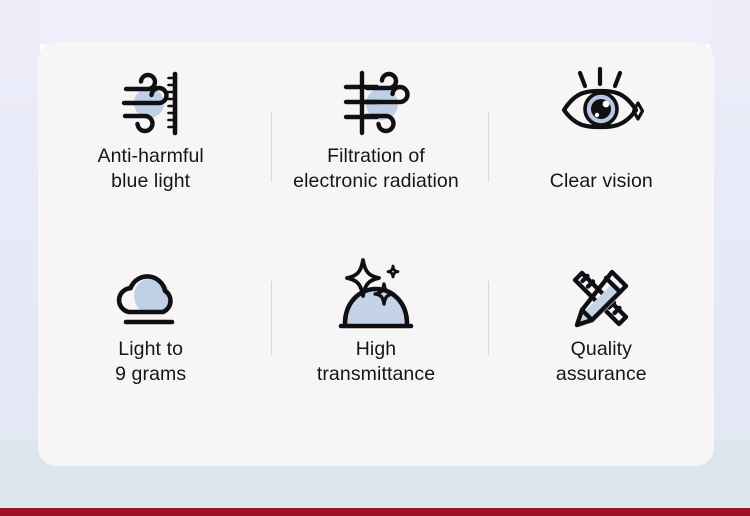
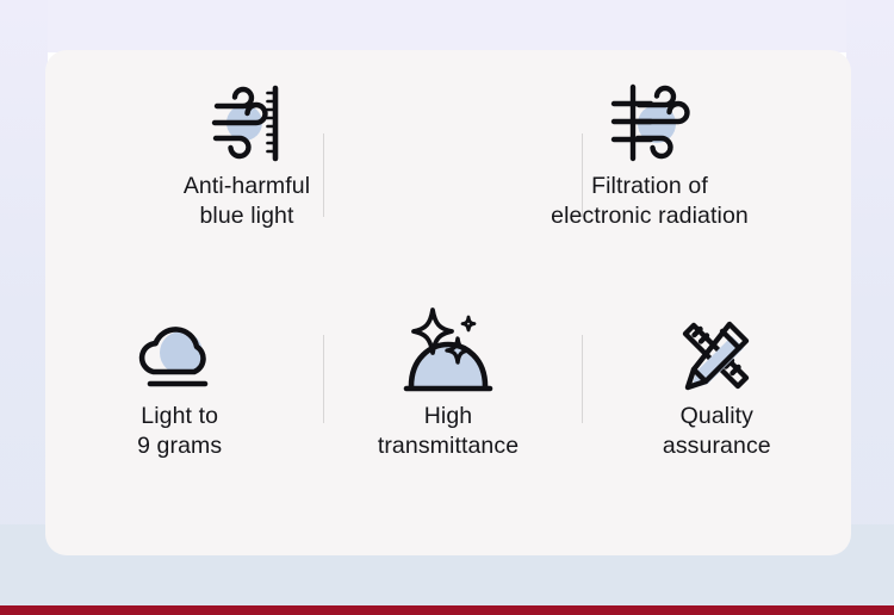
  Anti-harmful
  blue light
  Filtration of
  electronic radiation
- Clear vision
  Light to
  9 grams
  High
  transmittance
  Quality
  assurance
